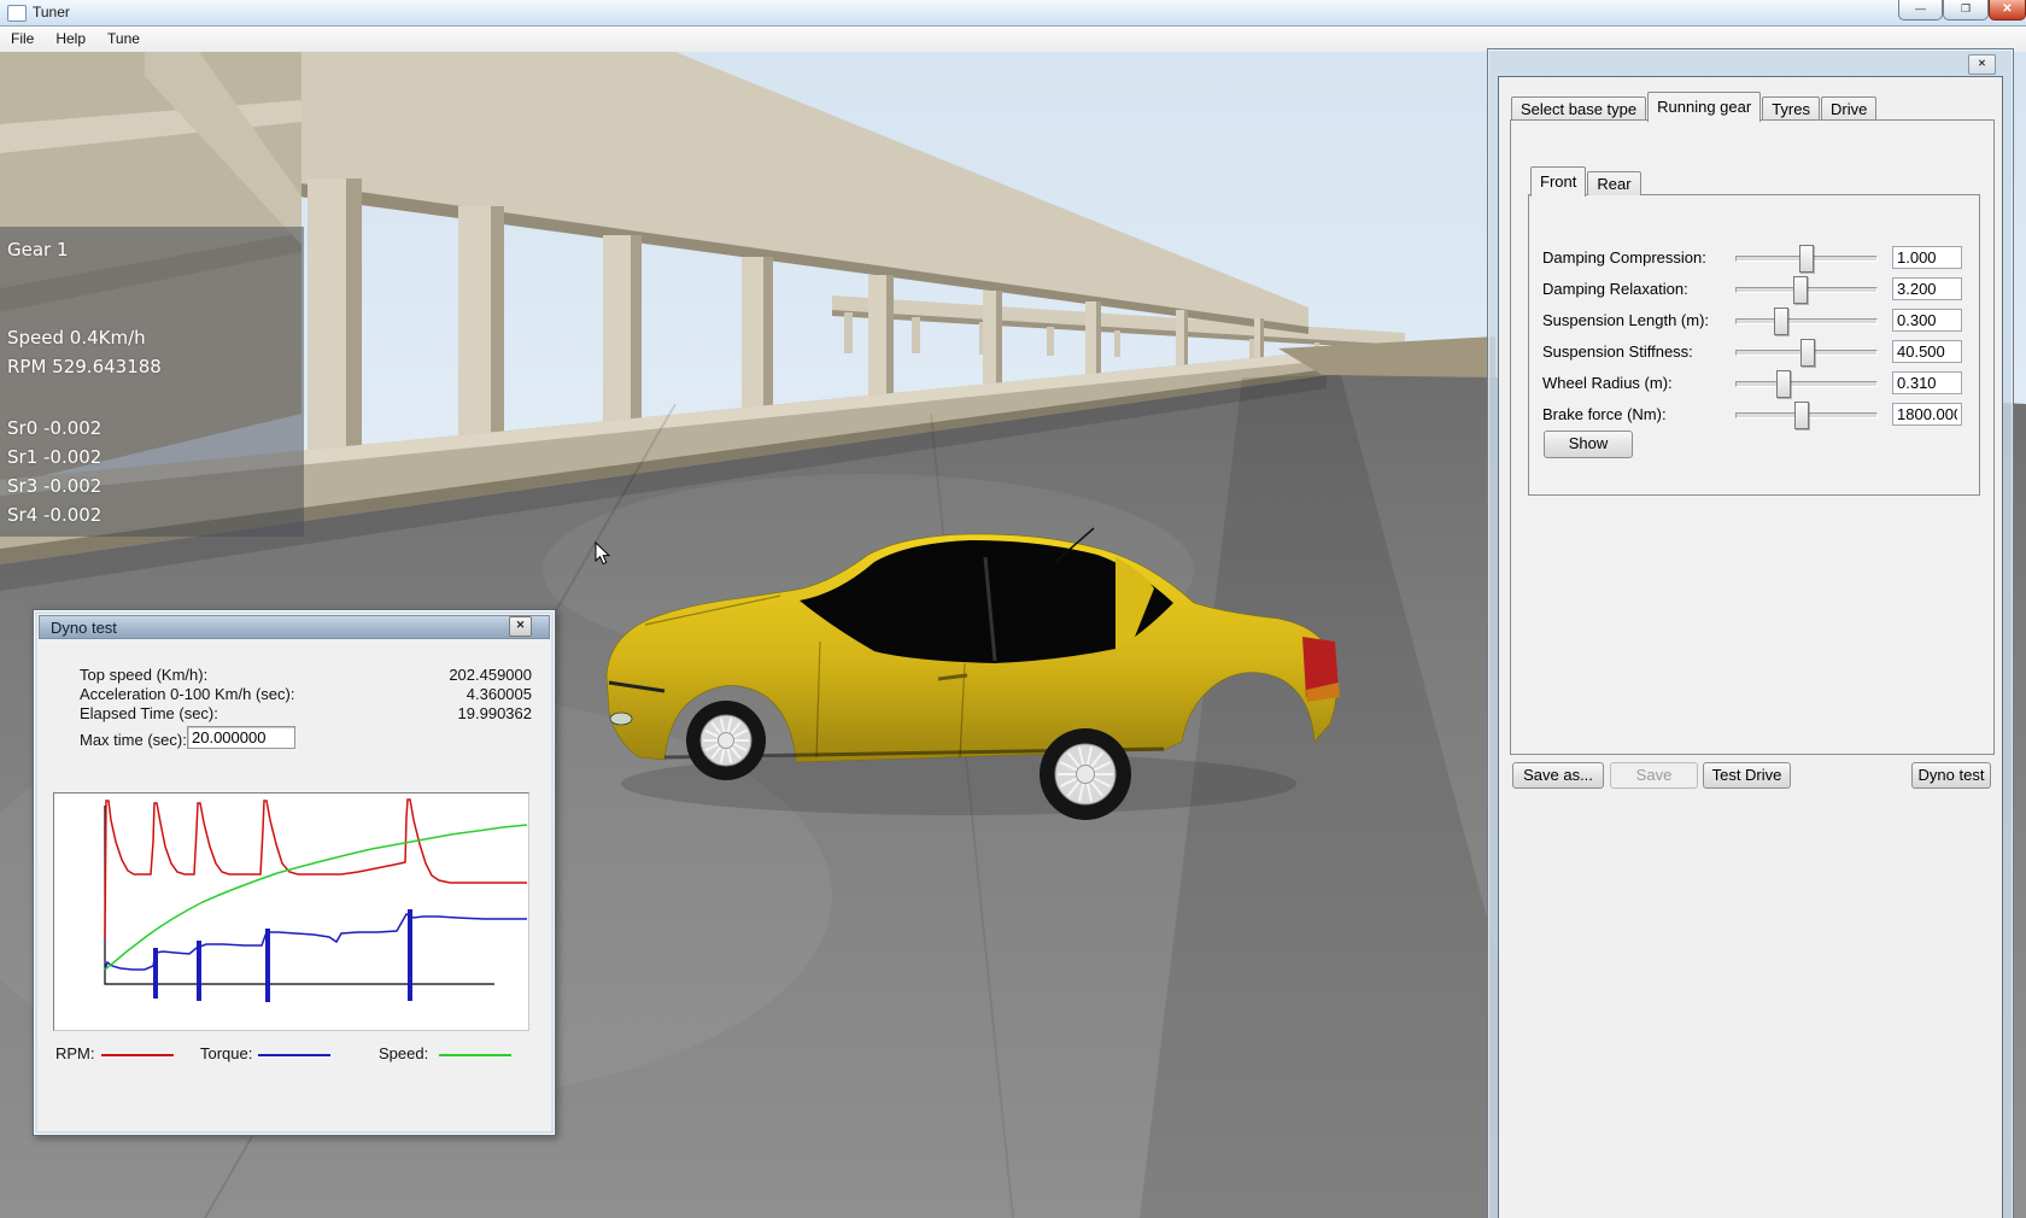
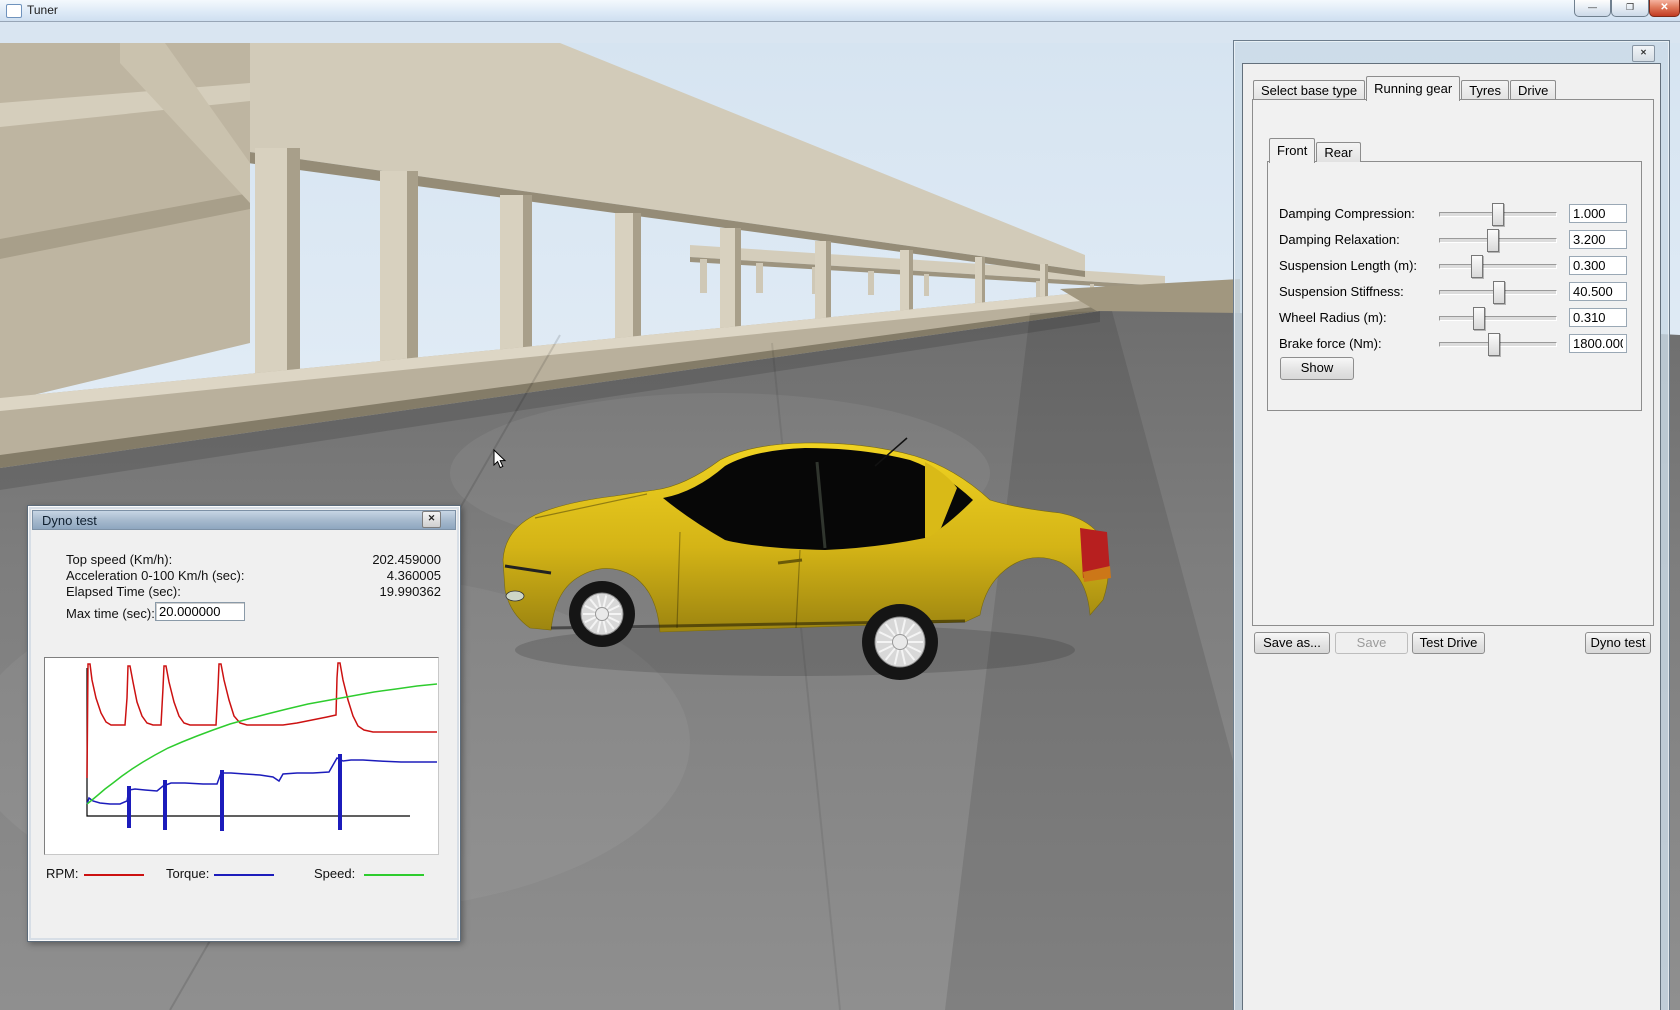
  Tuner
  —
  ❐
  ✕
- File Help Tune
- Gear 1
- Speed 0.4Km/h
- RPM 529.643188
- Sr0 -0.002
- Sr1 -0.002
- Sr3 -0.002
- Sr4 -0.002
  Dyno test
  ✕
  Top speed (Km/h):
  202.459000
  Acceleration 0-100 Km/h (sec):
  4.360005
  Elapsed Time (sec):
  19.990362
  Max time (sec):
  20.000000
  RPM:
  Torque:
  Speed:
  ✕
  Select base type
  Running gear
  Tyres
  Drive
  Front
  Rear
  Damping Compression:
  1.000
  Damping Relaxation:
  3.200
  Suspension Length (m):
  0.300
  Suspension Stiffness:
  40.500
  Wheel Radius (m):
  0.310
  Brake force (Nm):
  1800.00
  Show
  Save as...
  Save
  Test Drive
  Dyno test
